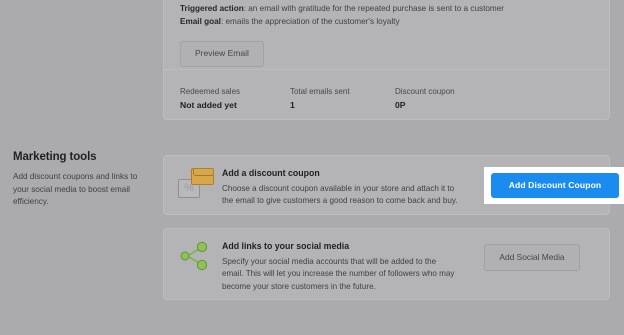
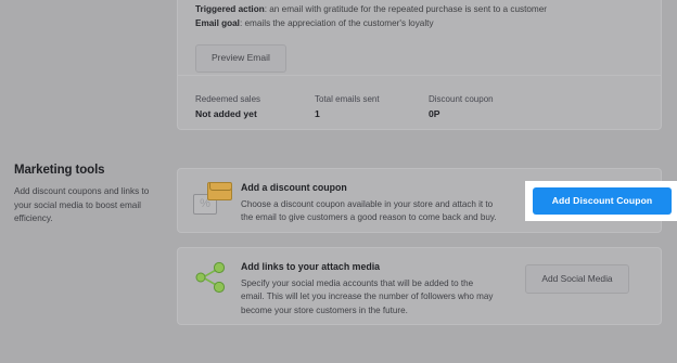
  Triggered action: an email with gratitude for the repeated purchase is sent to a customer
  Email goal: emails the appreciation of the customer's loyalty
  Preview Email
  Redeemed sales
  Not added yet
  Total emails sent
  1
  Discount coupon
  0P
  Marketing tools
  Add discount coupons and links to your social media to boost email efficiency.
  %
  Add a discount coupon
  Choose a discount coupon available in your store and attach it to the email to give customers a good reason to come back and buy.
- Add links to your social media
+ Add links to your attach media
  Specify your social media accounts that will be added to the email. This will let you increase the number of followers who may become your store customers in the future.
  Add Social Media
  Add Discount Coupon
